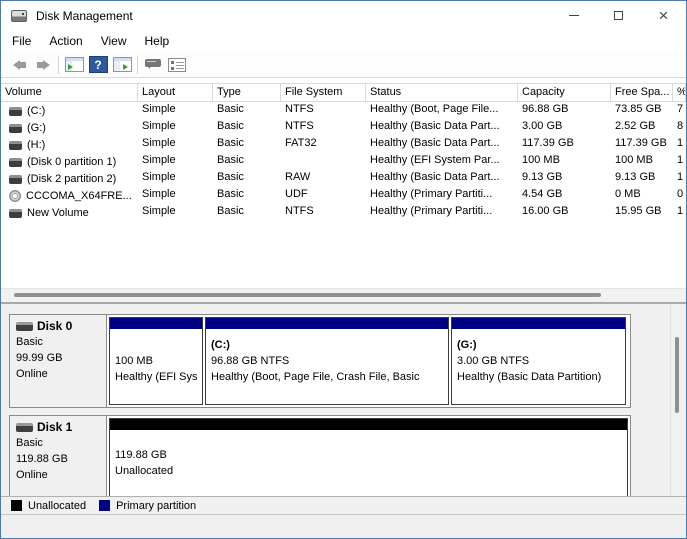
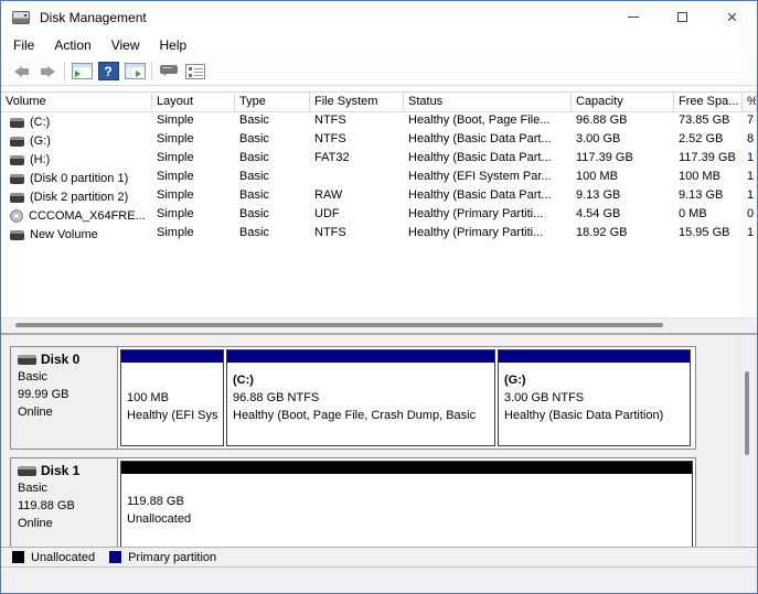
  Disk Management
  ×
  File
  Action
  View
  Help
  ?
  Volume
  Layout
  Type
  File System
  Status
  Capacity
  Free Spa...
  %
  (C:)
  Simple
  Basic
  NTFS
  Healthy (Boot, Page File...
  96.88 GB
  73.85 GB
  7
  (G:)
  Simple
  Basic
  NTFS
  Healthy (Basic Data Part...
  3.00 GB
  2.52 GB
  8
  (H:)
  Simple
  Basic
  FAT32
  Healthy (Basic Data Part...
  117.39 GB
  117.39 GB
  1
  (Disk 0 partition 1)
  Simple
  Basic
  Healthy (EFI System Par...
  100 MB
  100 MB
  1
  (Disk 2 partition 2)
  Simple
  Basic
  RAW
  Healthy (Basic Data Part...
  9.13 GB
  9.13 GB
  1
  CCCOMA_X64FRE...
  Simple
  Basic
  UDF
  Healthy (Primary Partiti...
  4.54 GB
  0 MB
  0
  New Volume
  Simple
  Basic
  NTFS
  Healthy (Primary Partiti...
- 16.00 GB
+ 18.92 GB
  15.95 GB
  1
  Disk 0
  Basic
  99.99 GB
  Online
  100 MB
  Healthy (EFI Sys
  (C:)
  96.88 GB NTFS
- Healthy (Boot, Page File, Crash File, Basic
+ Healthy (Boot, Page File, Crash Dump, Basic
  (G:)
  3.00 GB NTFS
  Healthy (Basic Data Partition)
  Disk 1
  Basic
  119.88 GB
  Online
  119.88 GB
  Unallocated
  Unallocated
  Primary partition
